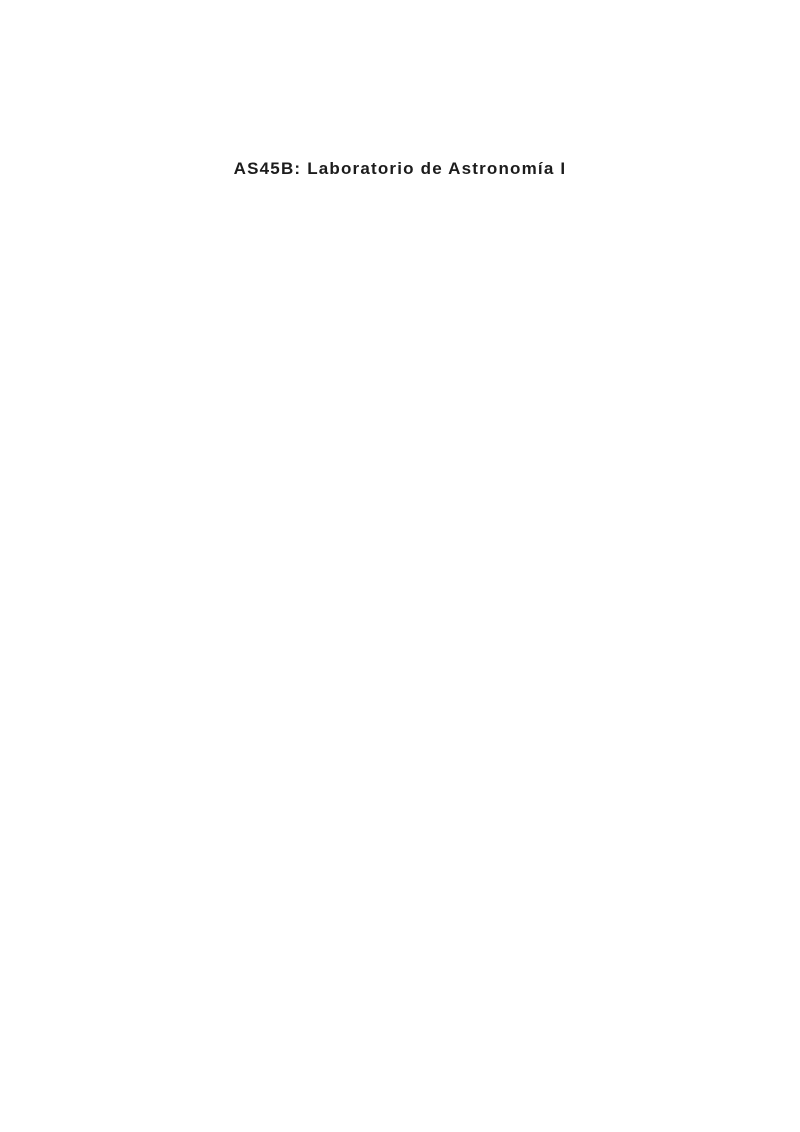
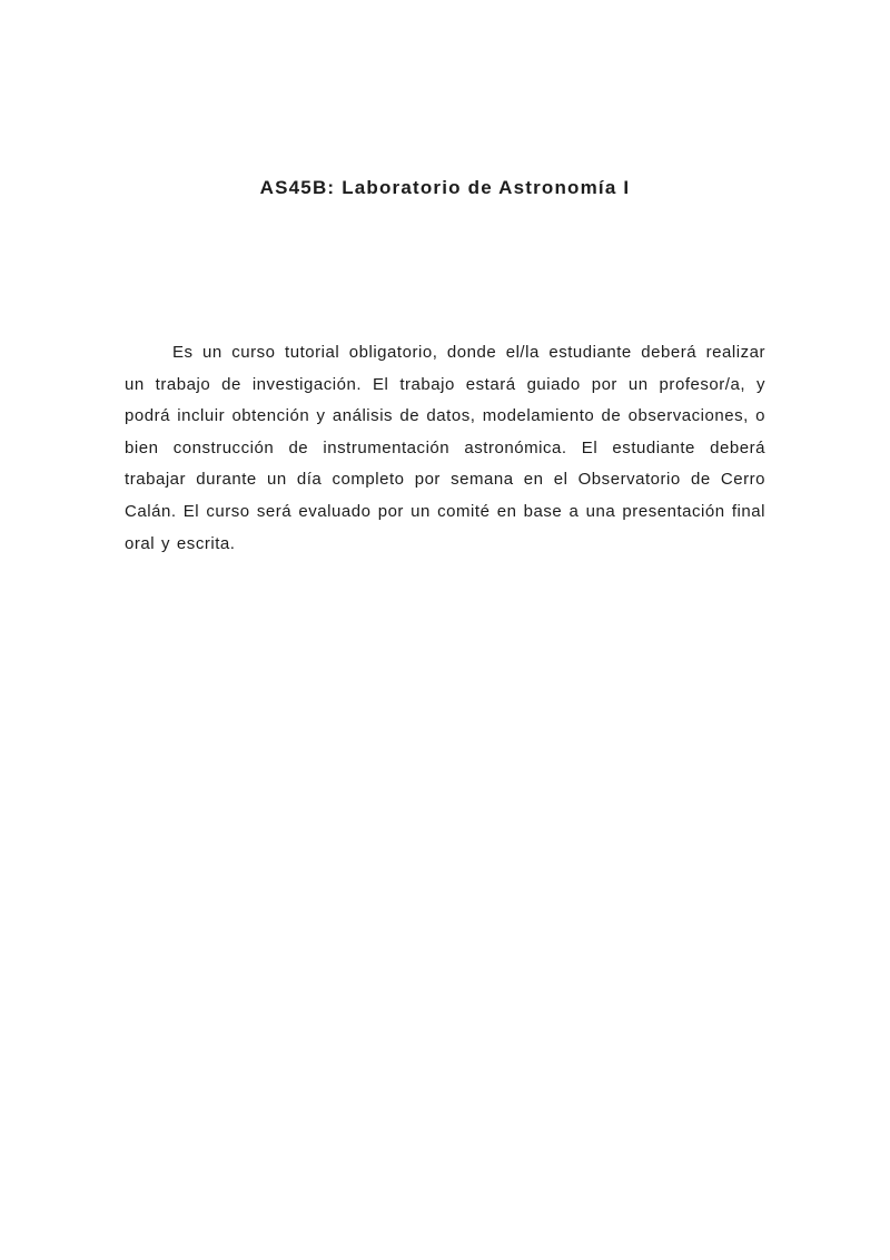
  AS45B: Laboratorio de Astronomía I
+ Es un curso tutorial obligatorio, donde el/la estudiante deberá realizar un trabajo de investigación. El trabajo estará guiado por un profesor/a, y podrá incluir obtención y análisis de datos, modelamiento de observaciones, o bien construcción de instrumentación astronómica. El estudiante deberá trabajar durante un día completo por semana en el Observatorio de Cerro Calán. El curso será evaluado por un comité en base a una presentación final oral y escrita.
